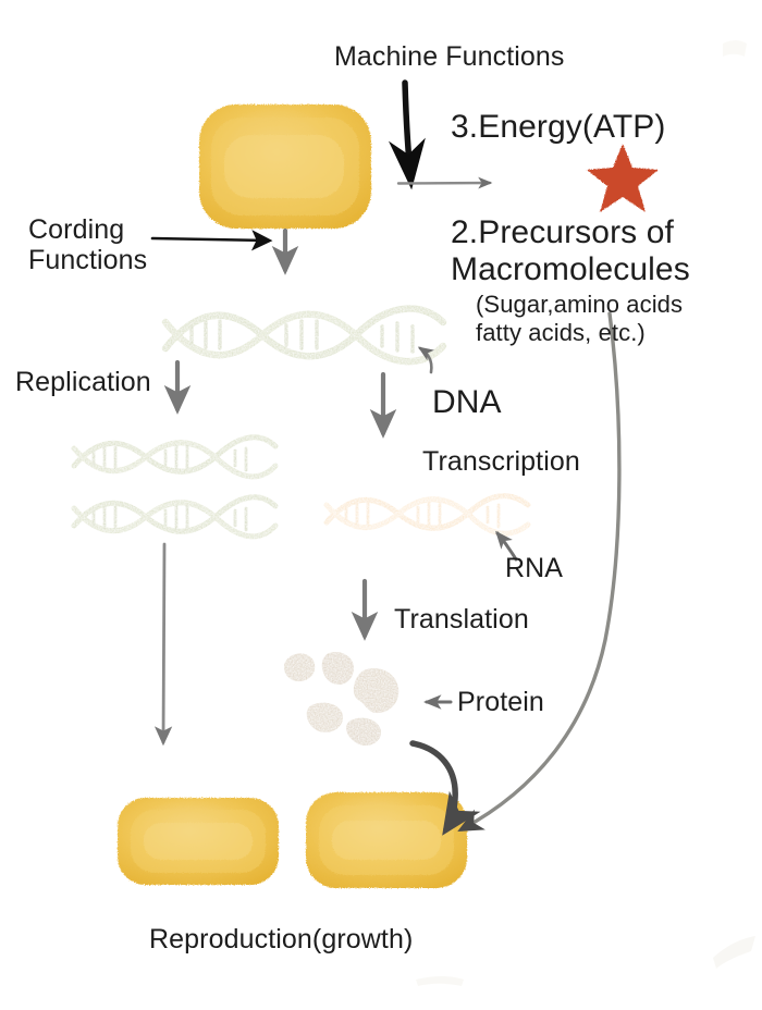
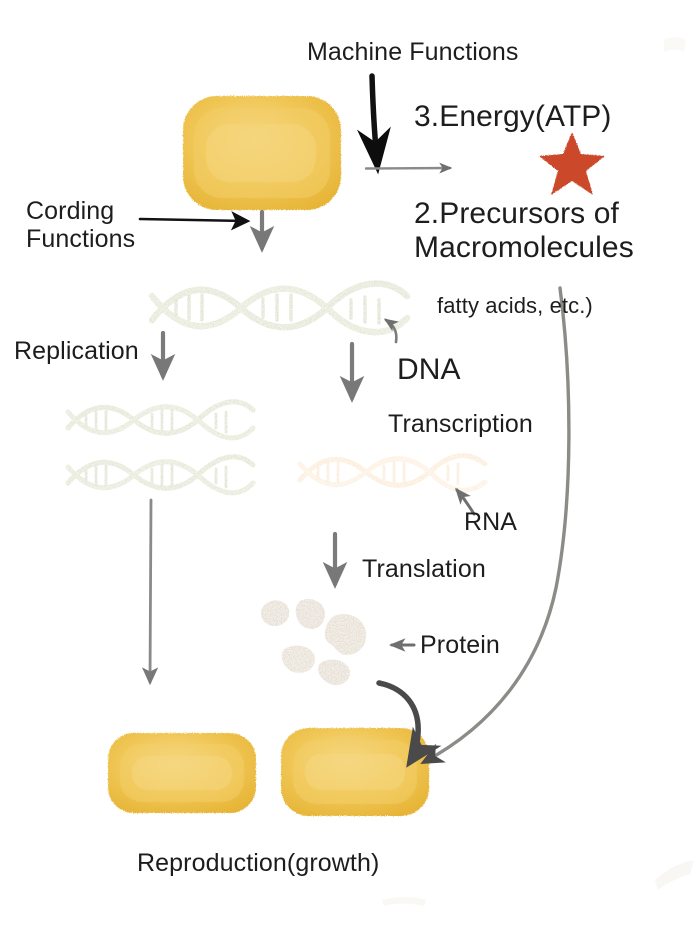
  Machine Functions
  3.Energy(ATP)
  2.Precursors of
  Macromolecules
- (Sugar,amino acids
  fatty acids, etc.)
  Cording
  Functions
  Replication
  DNA
  Transcription
  RNA
  Translation
  Protein
  Reproduction(growth)
